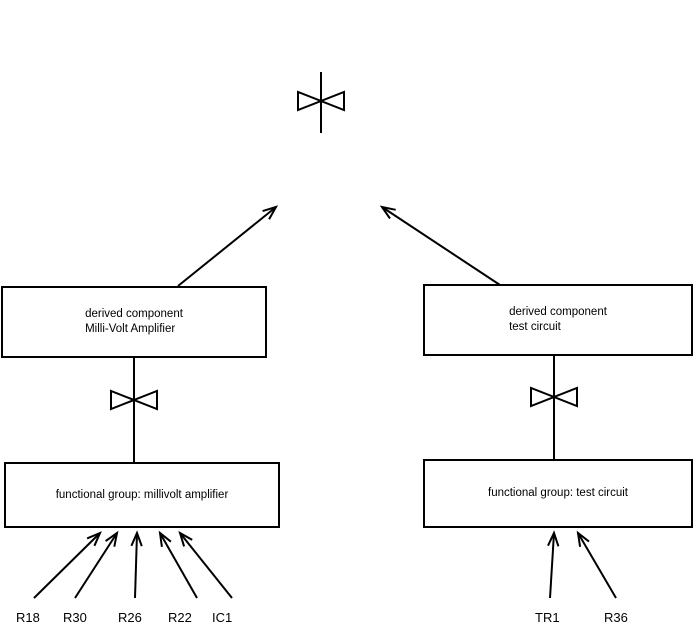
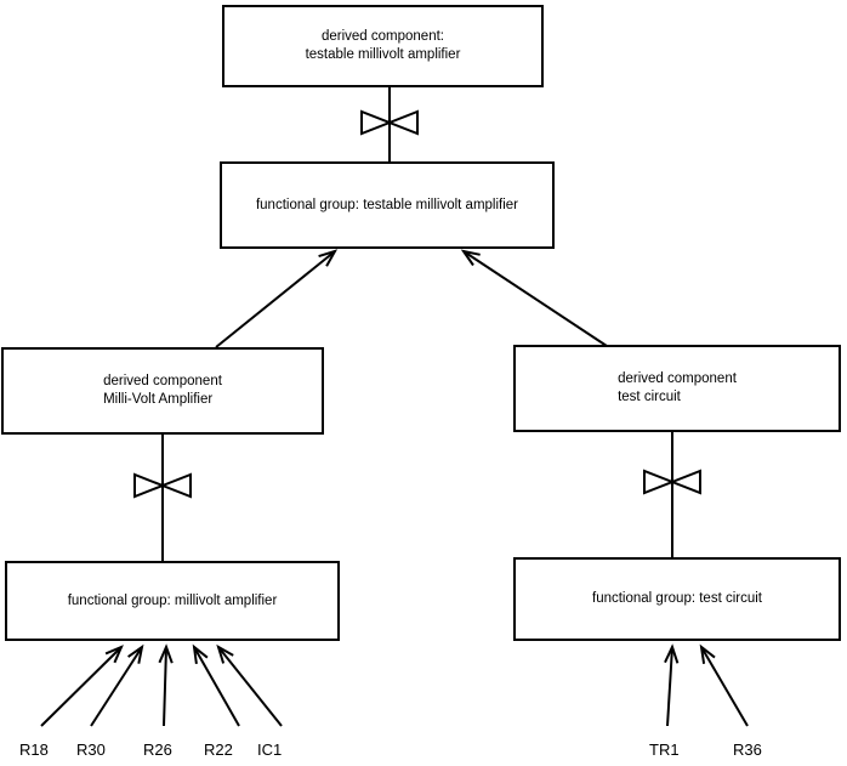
+ derived component:
+ testable millivolt amplifier
+ functional group: testable millivolt amplifier
  derived component
  Milli-Volt Amplifier
  derived component
  test circuit
  functional group: millivolt amplifier
  functional group: test circuit
  R18
  R30
  R26
  R22
  IC1
  TR1
  R36
